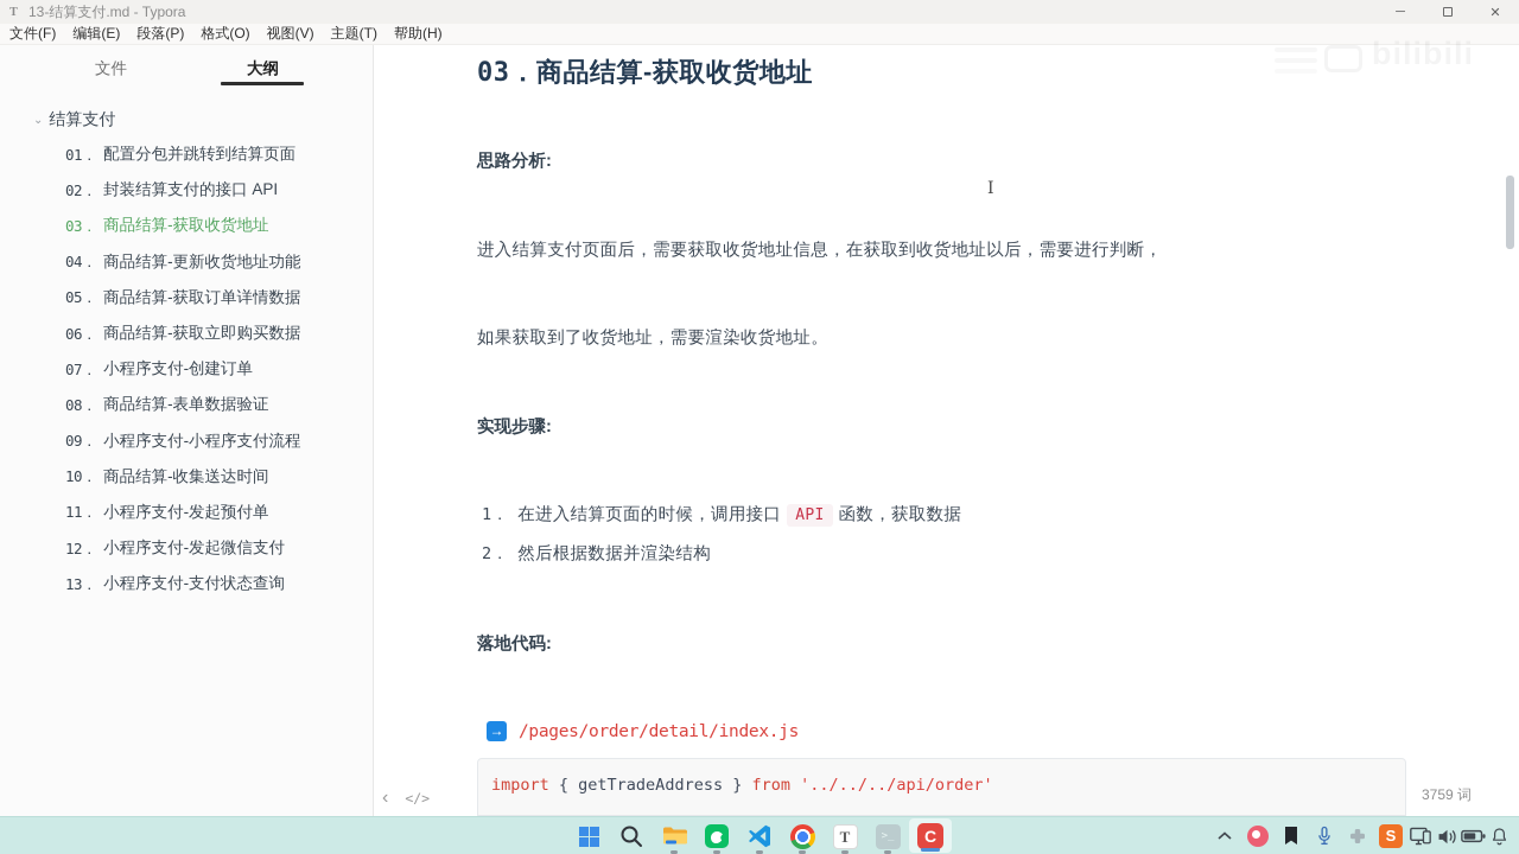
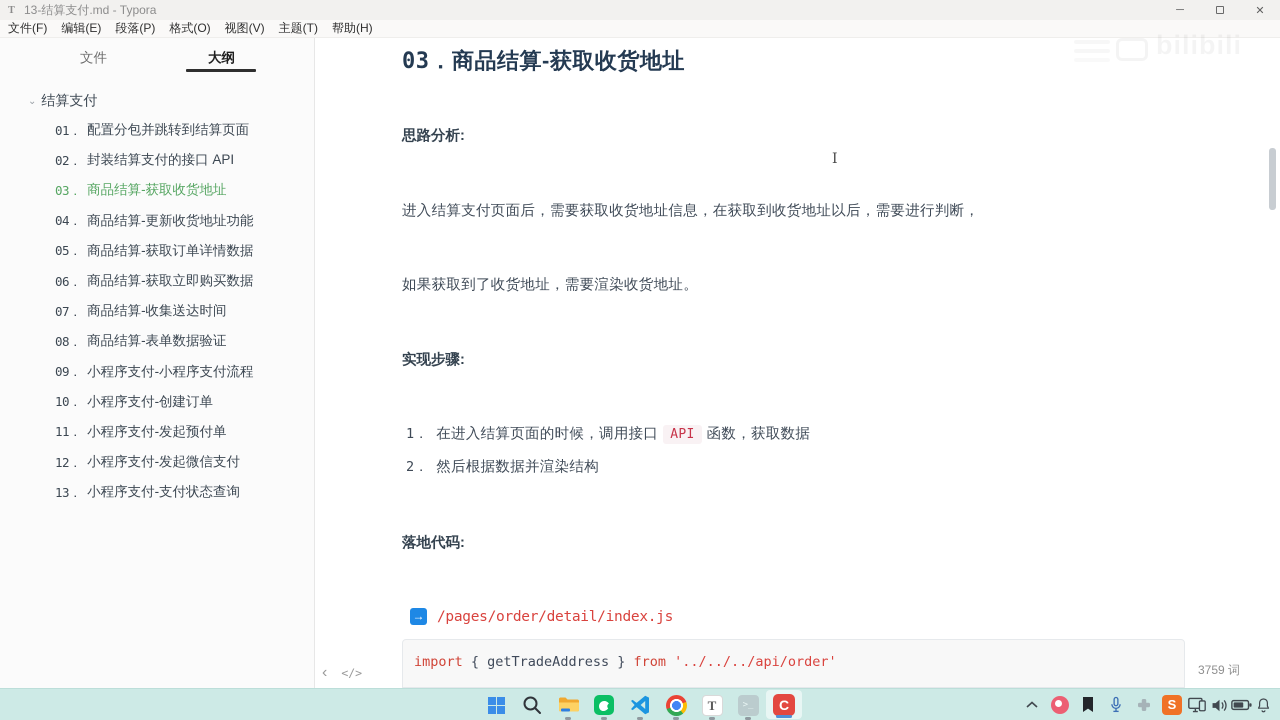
  T
  13-结算支付.md - Typora
  ─
  ✕
  文件(F)
  编辑(E)
  段落(P)
  格式(O)
  视图(V)
  主题(T)
  帮助(H)
  文件
  大纲
  ⌄
  结算支付
  01．
  配置分包并跳转到结算页面
  02．
  封装结算支付的接口 API
  03．
  商品结算-获取收货地址
  04．
  商品结算-更新收货地址功能
  05．
  商品结算-获取订单详情数据
  06．
  商品结算-获取立即购买数据
  07．
- 小程序支付-创建订单
+ 商品结算-收集送达时间
  08．
  商品结算-表单数据验证
  09．
  小程序支付-小程序支付流程
  10．
- 商品结算-收集送达时间
+ 小程序支付-创建订单
  11．
  小程序支付-发起预付单
  12．
  小程序支付-发起微信支付
  13．
  小程序支付-支付状态查询
  bilibili
  03．商品结算-获取收货地址
  思路分析:
  进入结算支付页面后，需要获取收货地址信息，在获取到收货地址以后，需要进行判断，
  如果获取到了收货地址，需要渲染收货地址。
  实现步骤:
  1． 在进入结算页面的时候，调用接口 API 函数，获取数据
  2． 然后根据数据并渲染结构
  落地代码:
  →
  /pages/order/detail/index.js
  import { getTradeAddress } from '../../../api/order'
  I
  ‹
  </>
  3759 词
  T
  >_
  C
  S
